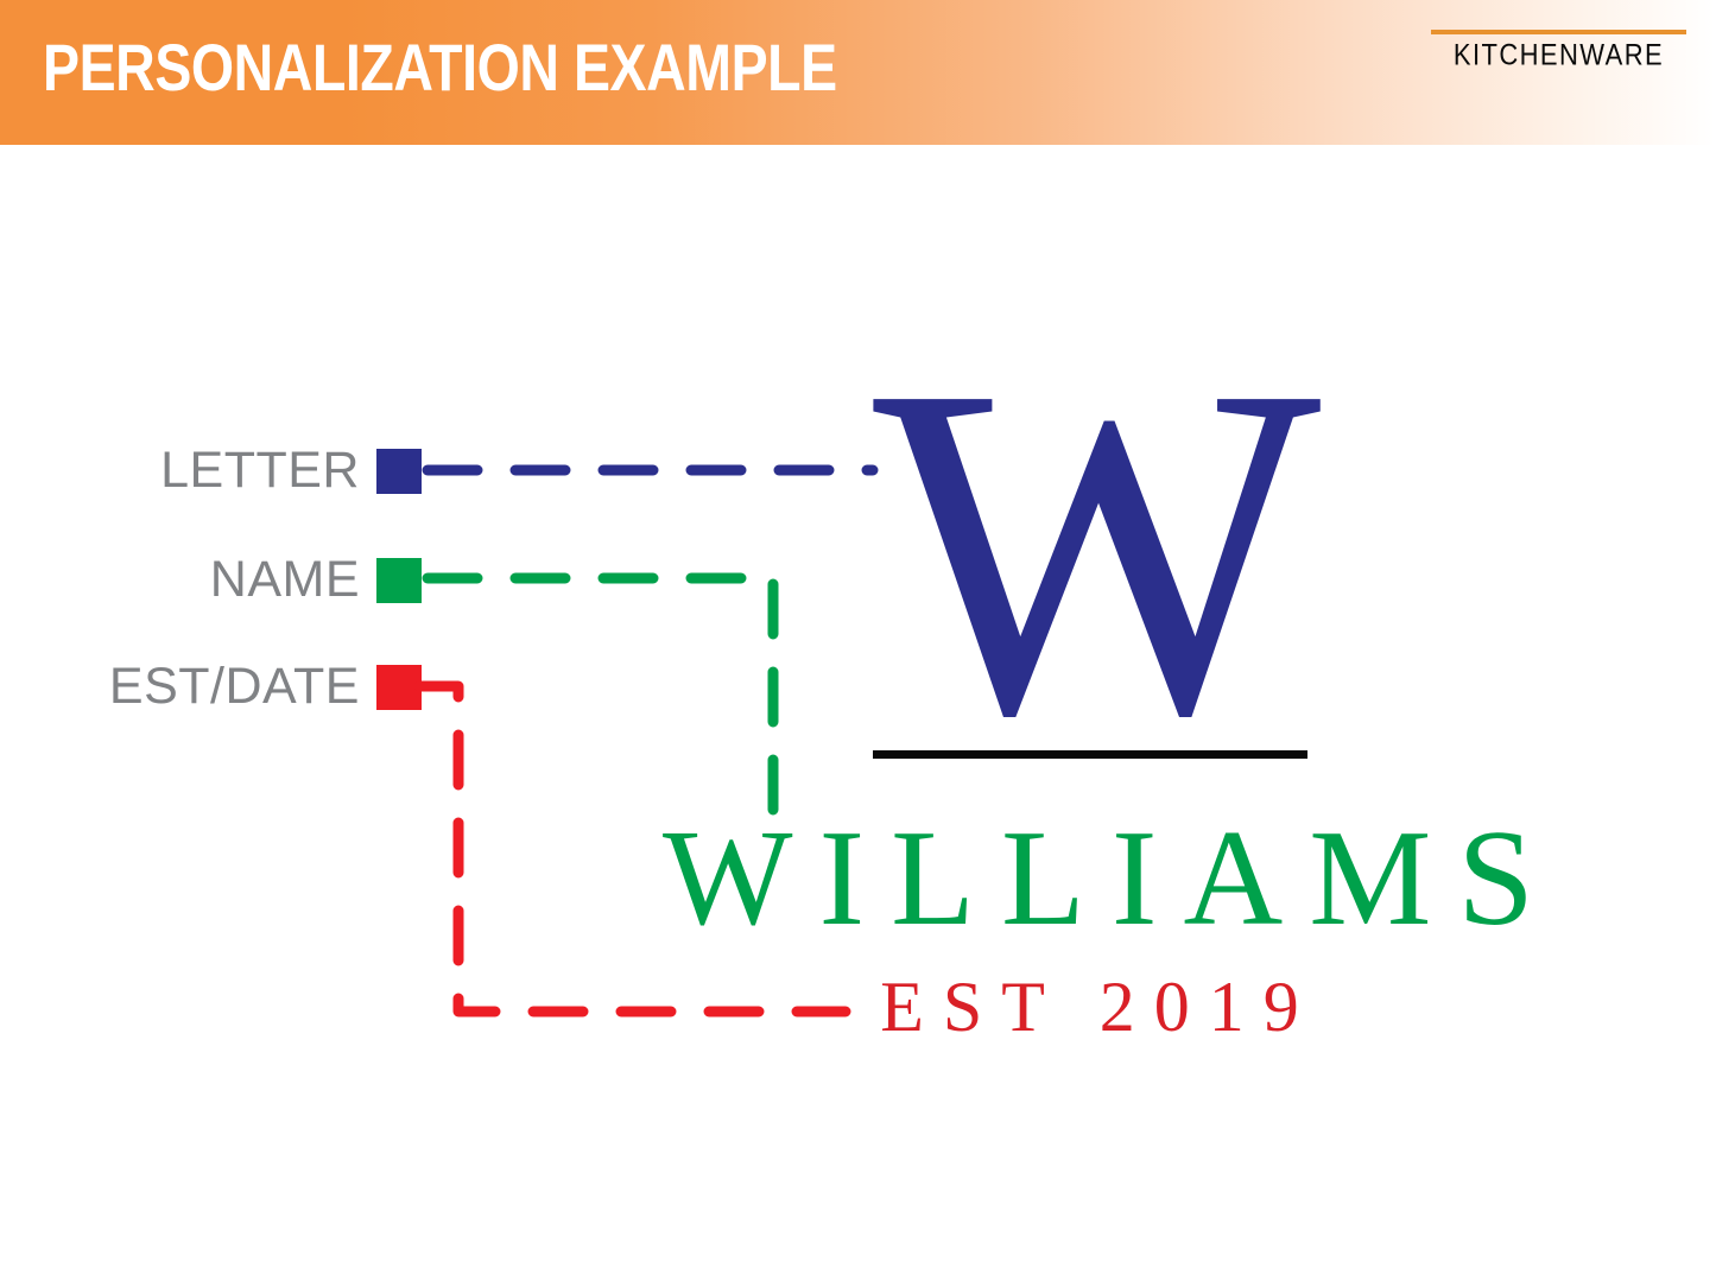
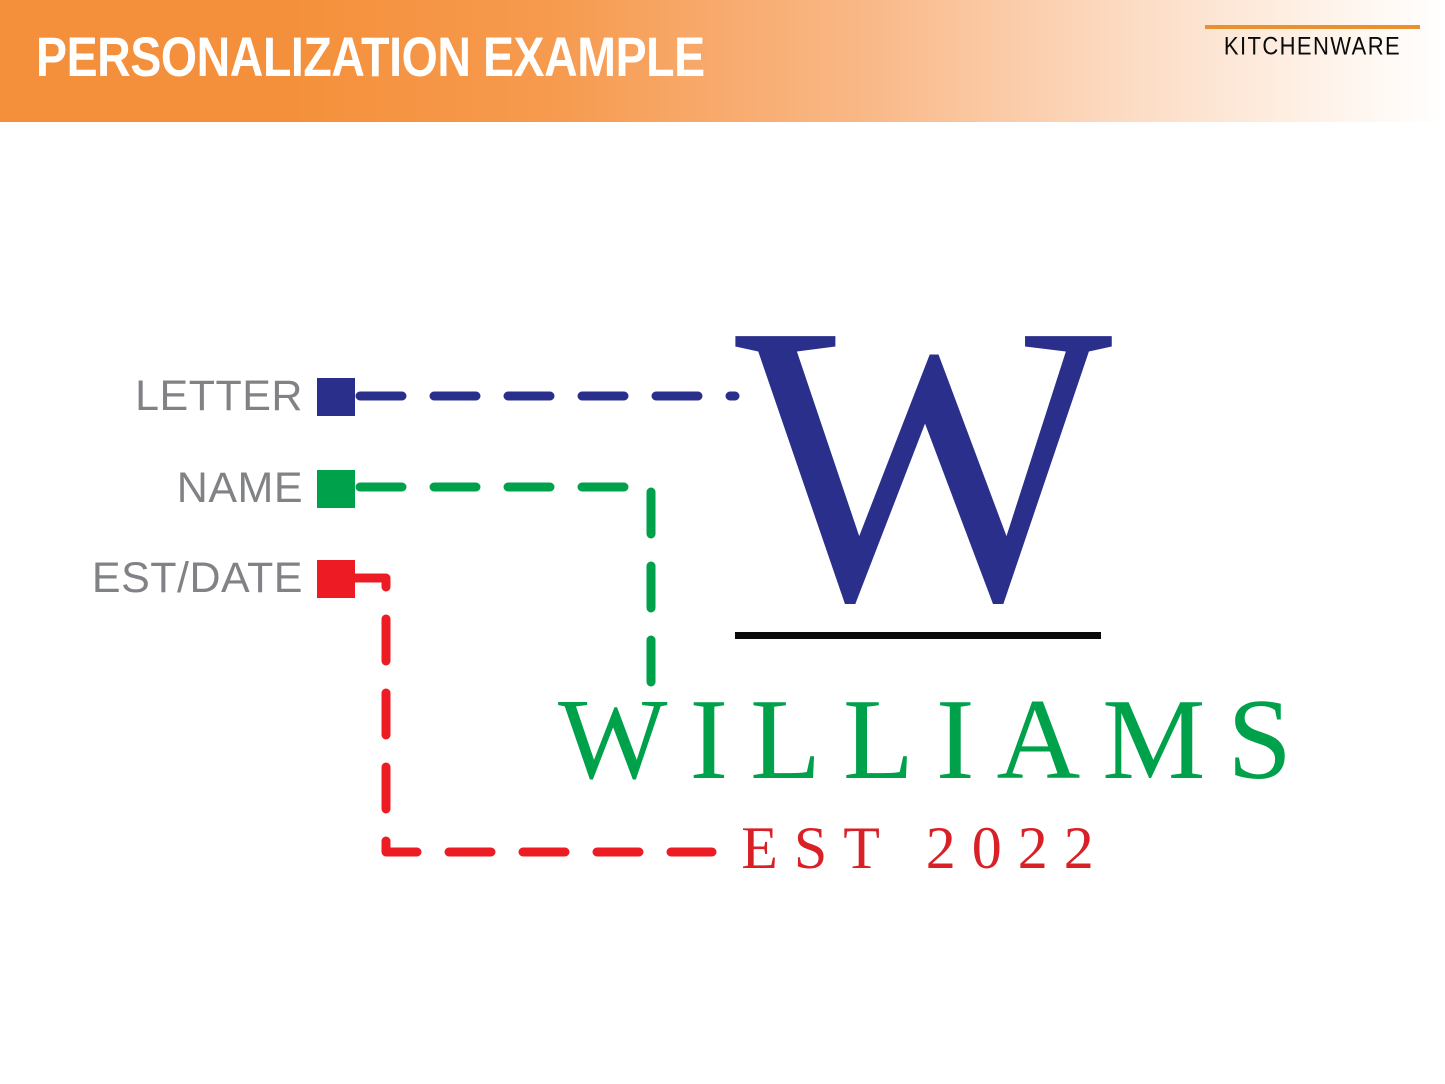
  PERSONALIZATION EXAMPLE
  KITCHENWARE
  LETTER
  NAME
  EST/DATE
  W
  WILLIAMS
- EST 2019
+ EST 2022
